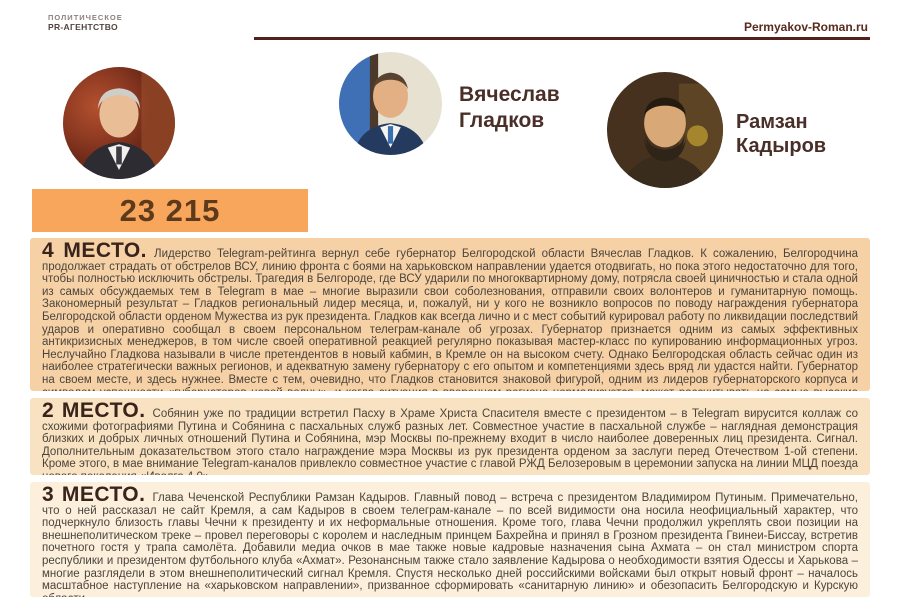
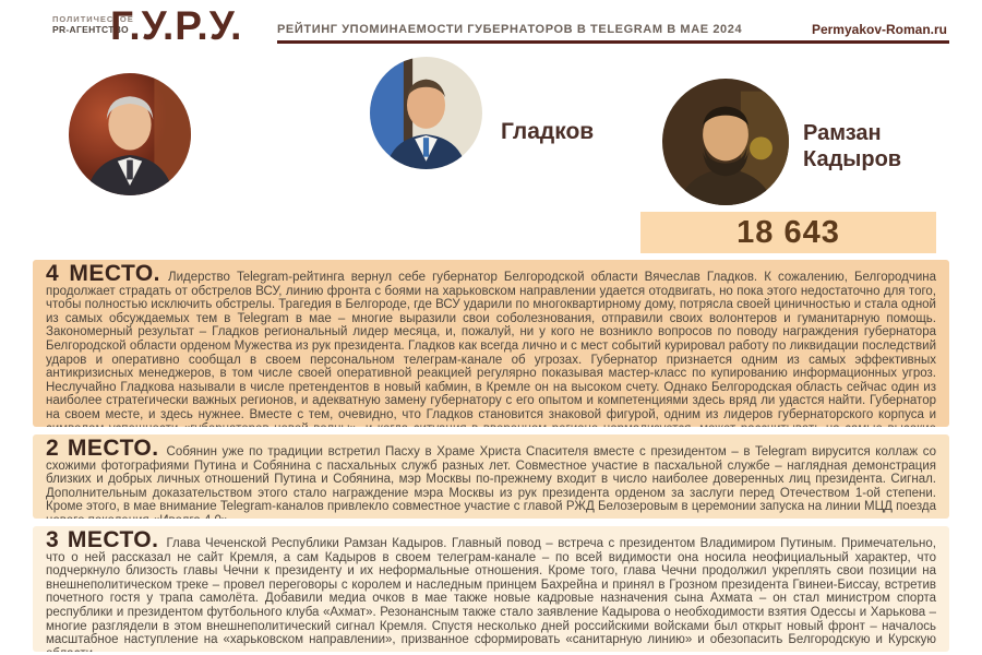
  ПОЛИТИЧЕСКОЕ
  PR-АГЕНТСТВО
+ Г.У.Р.У.
+ РЕЙТИНГ УПОМИНАЕМОСТИ ГУБЕРНАТОРОВ В TELEGRAM В МАЕ 2024
  Permyakov-Roman.ru
- 23 215
- Вячеслав
  Гладков
  Рамзан
  Кадыров
+ 18 643
  4 МЕСТО. Лидерство Telegram-рейтинга вернул себе губернатор Белгородской области Вячеслав Гладков. К сожалению, Белгородчина продолжает страдать от обстрелов ВСУ, линию фронта с боями на харьковском направлении удается отодвигать, но пока этого недостаточно для того, чтобы полностью исключить обстрелы. Трагедия в Белгороде, где ВСУ ударили по многоквартирному дому, потрясла своей циничностью и стала одной из самых обсуждаемых тем в Telegram в мае – многие выразили свои соболезнования, отправили своих волонтеров и гуманитарную помощь. Закономерный результат – Гладков региональный лидер месяца, и, пожалуй, ни у кого не возникло вопросов по поводу награждения губернатора Белгородской области орденом Мужества из рук президента. Гладков как всегда лично и с мест событий курировал работу по ликвидации последствий ударов и оперативно сообщал в своем персональном телеграм-канале об угрозах. Губернатор признается одним из самых эффективных антикризисных менеджеров, в том числе своей оперативной реакцией регулярно показывая мастер-класс по купированию информационных угроз. Неслучайно Гладкова называли в числе претендентов в новый кабмин, в Кремле он на высоком счету. Однако Белгородская область сейчас один из наиболее стратегически важных регионов, и адекватную замену губернатору с его опытом и компетенциями здесь вряд ли удастся найти. Губернатор на своем месте, и здесь нужнее. Вместе с тем, очевидно, что Гладков становится знаковой фигурой, одним из лидеров губернаторского корпуса и
  2 МЕСТО. Собянин уже по традиции встретил Пасху в Храме Христа Спасителя вместе с президентом – в Telegram вирусится коллаж со схожими фотографиями Путина и Собянина с пасхальных служб разных лет. Совместное участие в пасхальной службе – наглядная демонстрация близких и добрых личных отношений Путина и Собянина, мэр Москвы по-прежнему входит в число наиболее доверенных лиц президента. Сигнал. Дополнительным доказательством этого стало награждение мэра Москвы из рук президента орденом за заслуги перед Отечеством 1-ой степени. Кроме этого, в мае внимание Telegram-каналов привлекло совместное участие с главой РЖД Белозеровым в церемонии запуска на линии МЦД поезда
  3 МЕСТО. Глава Чеченской Республики Рамзан Кадыров. Главный повод – встреча с президентом Владимиром Путиным. Примечательно, что о ней рассказал не сайт Кремля, а сам Кадыров в своем телеграм-канале – по всей видимости она носила неофициальный характер, что подчеркнуло близость главы Чечни к президенту и их неформальные отношения. Кроме того, глава Чечни продолжил укреплять свои позиции на внешнеполитическом треке – провел переговоры с королем и наследным принцем Бахрейна и принял в Грозном президента Гвинеи-Биссау, встретив почетного гостя у трапа самолёта. Добавили медиа очков в мае также новые кадровые назначения сына Ахмата – он стал министром спорта республики и президентом футбольного клуба «Ахмат». Резонансным также стало заявление Кадырова о необходимости взятия Одессы и Харькова – многие разглядели в этом внешнеполитический сигнал Кремля. Спустя несколько дней российскими войсками был открыт новый фронт – началось масштабное наступление на «харьковском направлении», призванное сформировать «санитарную линию» и обезопасить Белгородскую и Курскую
